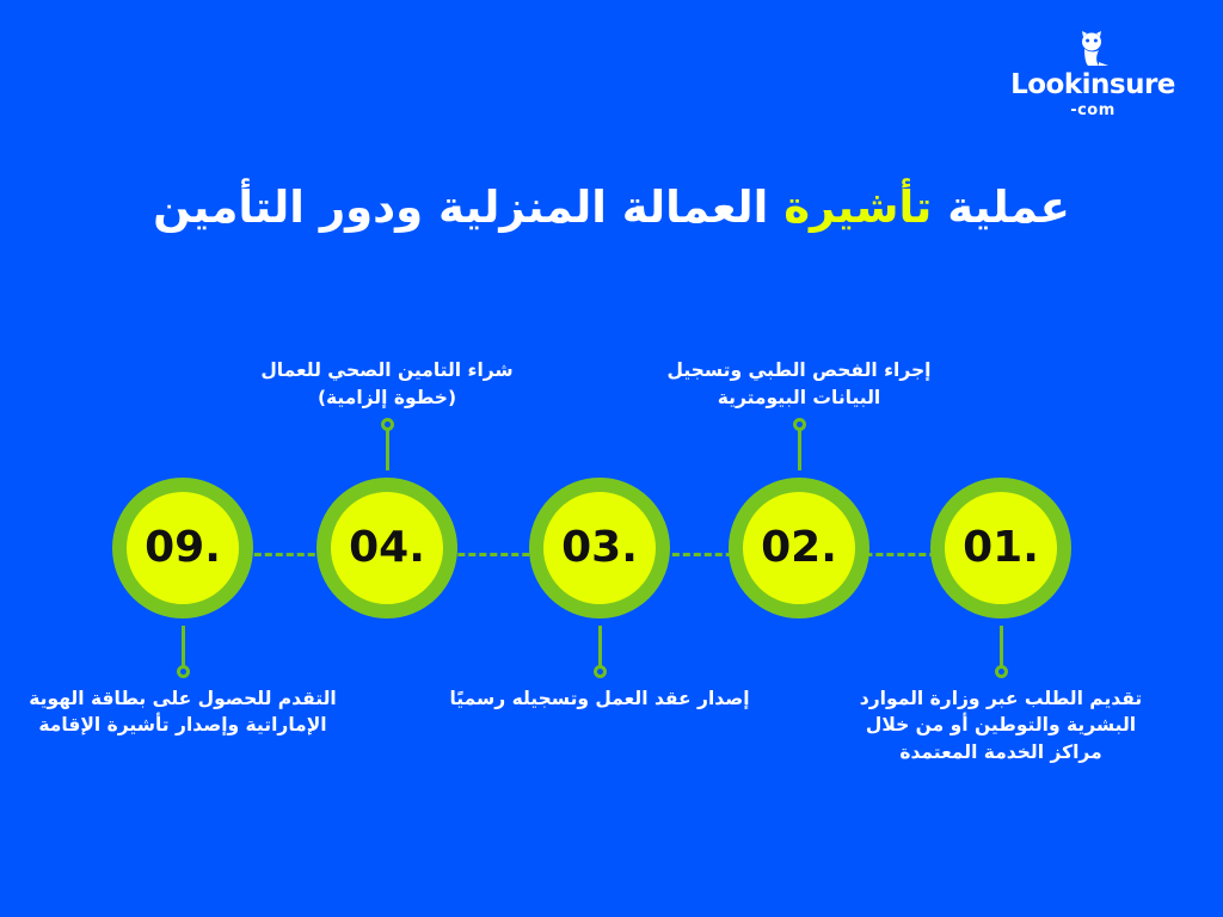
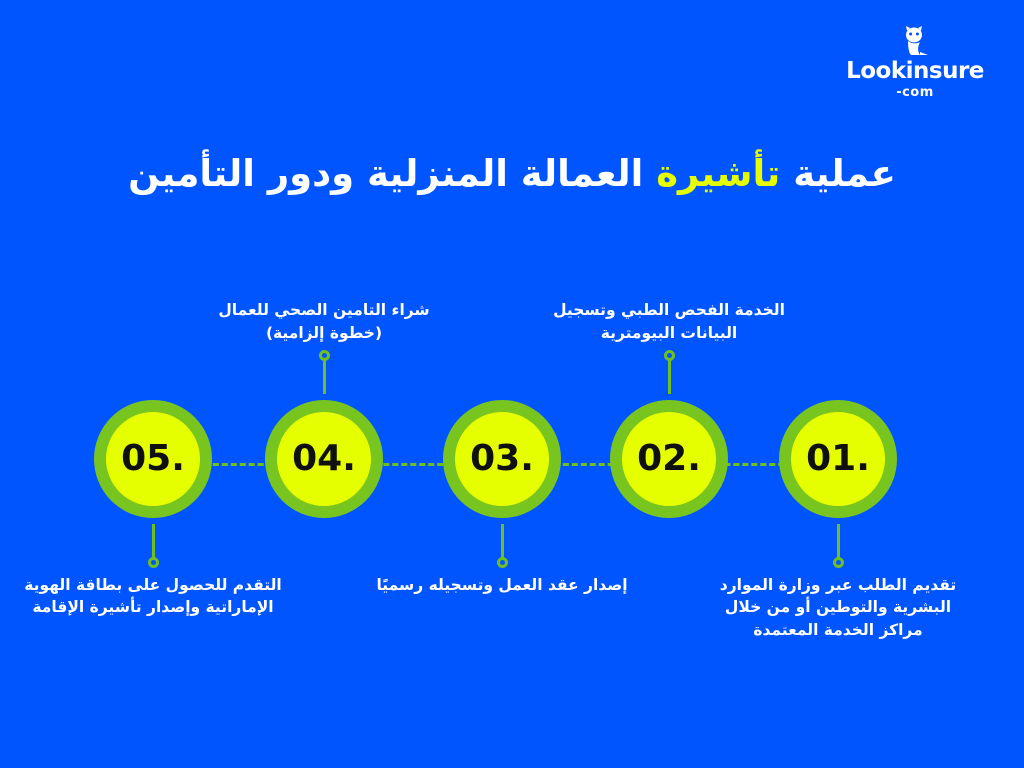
  Lookinsure
  -com
  عملية تأشيرة العمالة المنزلية ودور التأمين
- 09.
+ 05.
  التقدم للحصول على بطاقة الهوية الإماراتية وإصدار تأشيرة الإقامة
  04.
  شراء التامين الصحي للعمال (خطوة إلزامية)
  03.
  إصدار عقد العمل وتسجيله رسميًا
  02.
- إجراء الفحص الطبي وتسجيل البيانات البيومترية
+ الخدمة الفحص الطبي وتسجيل البيانات البيومترية
  01.
  تقديم الطلب عبر وزارة الموارد البشرية والتوطين أو من خلال مراكز الخدمة المعتمدة
